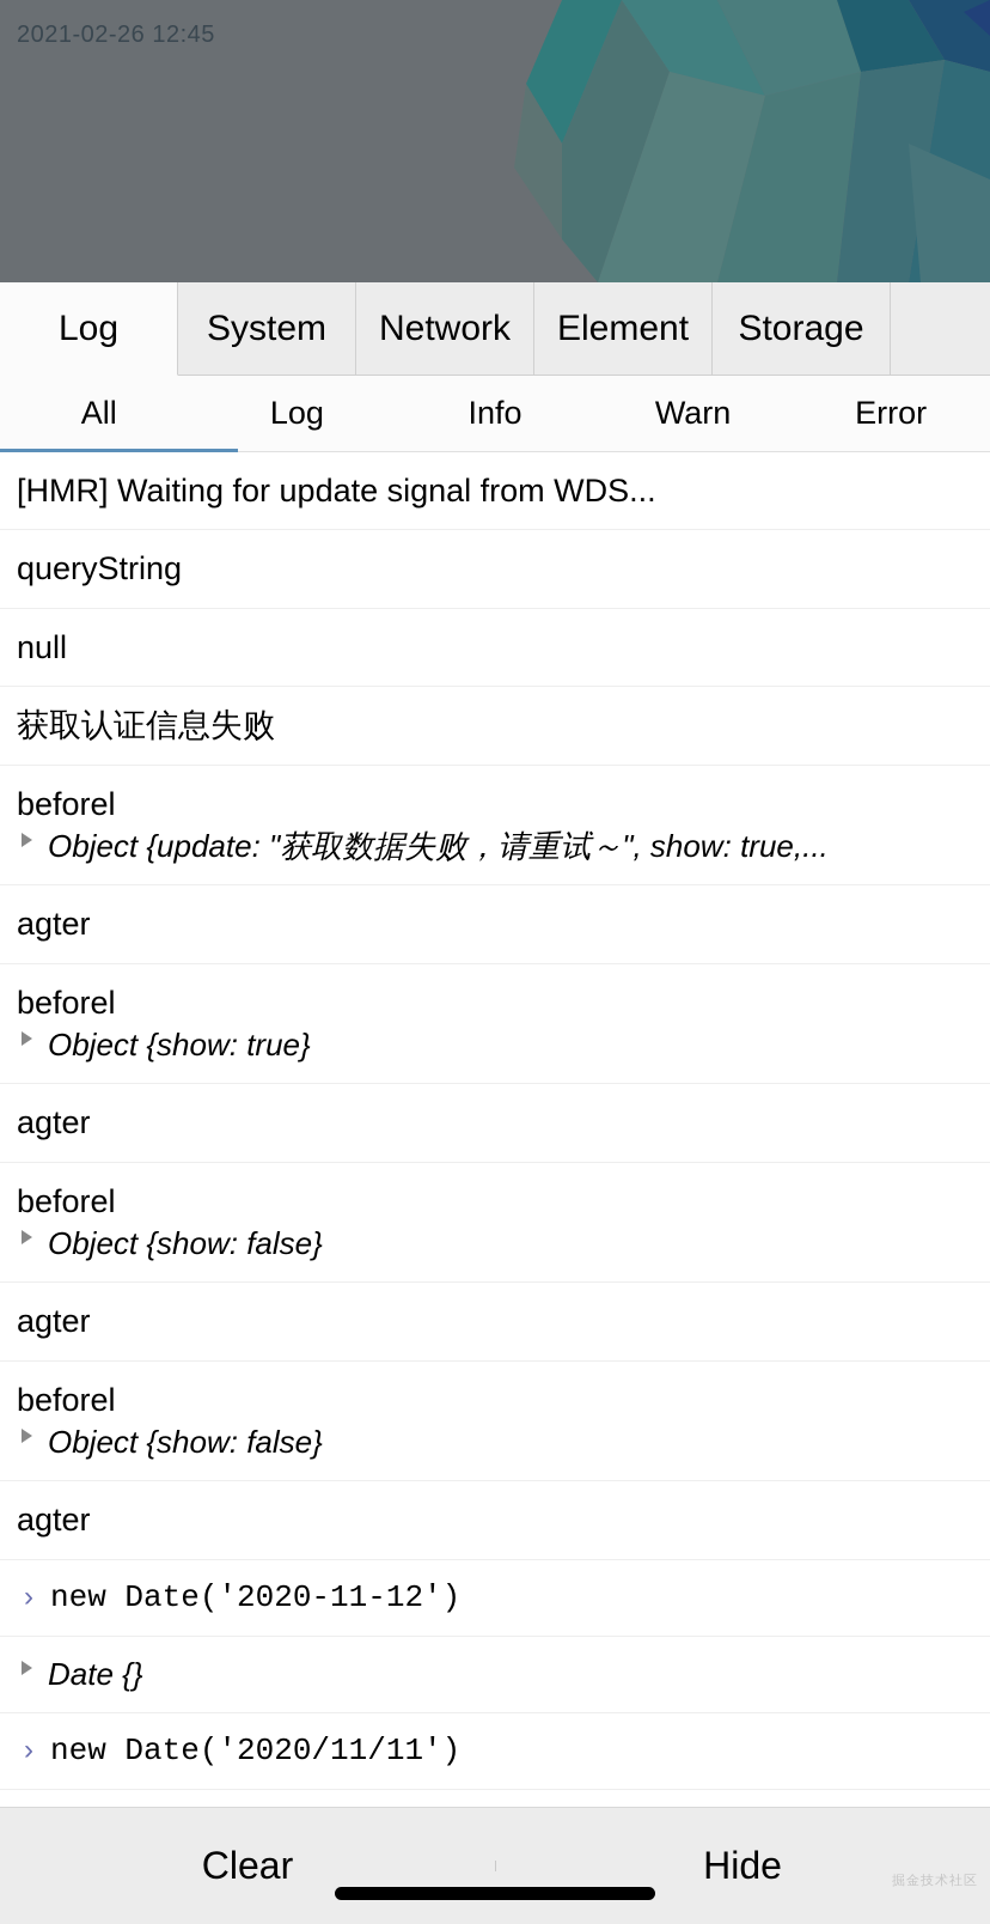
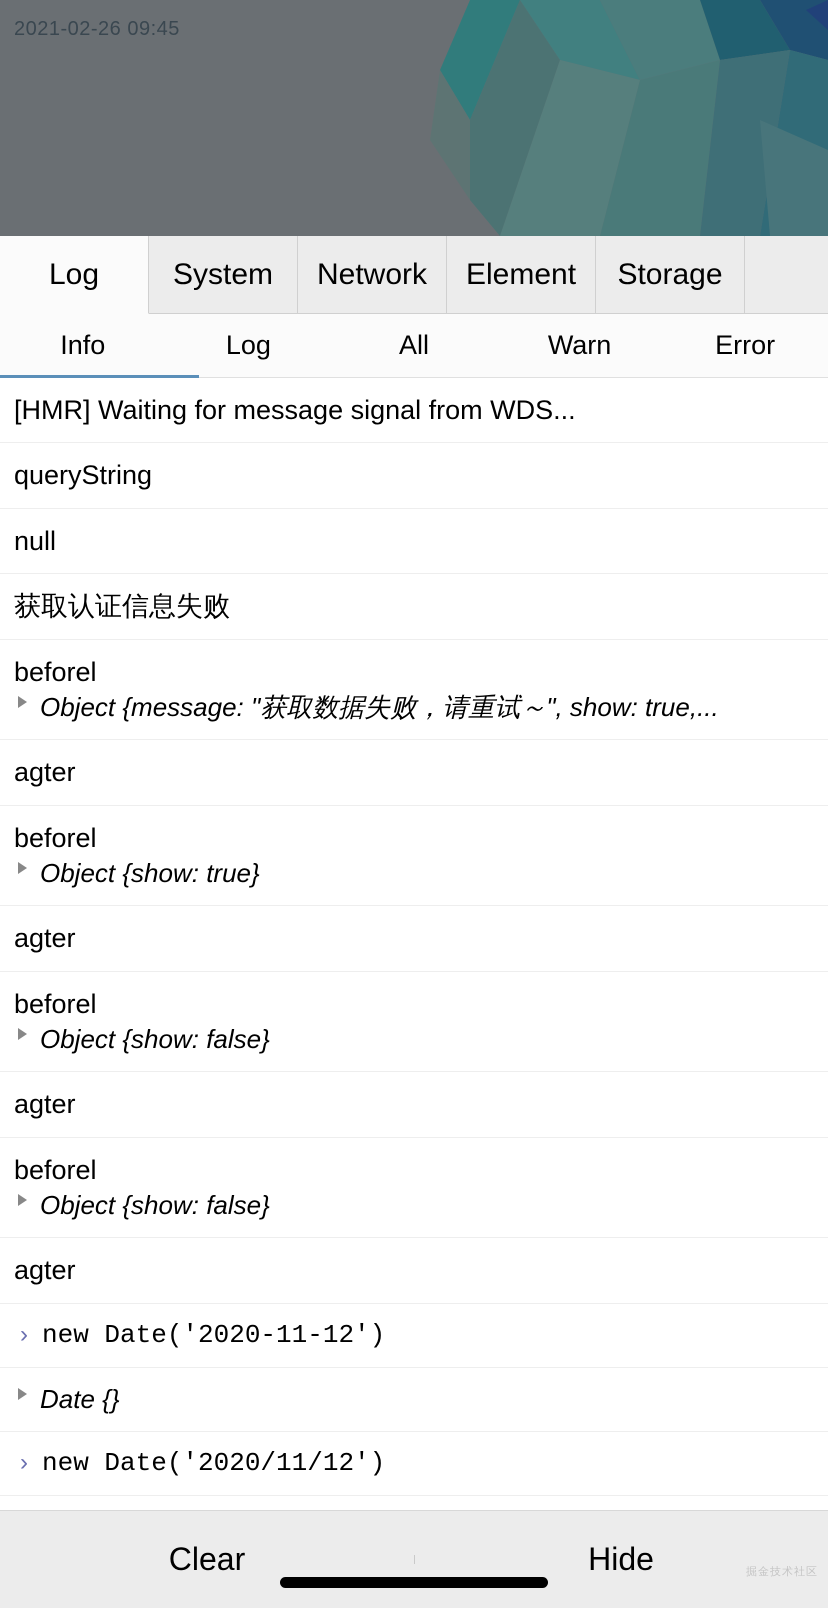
- 2021-02-26 12:45
+ 2021-02-26 09:45
  Log
  System
  Network
  Element
  Storage
- All
+ Info
  Log
- Info
+ All
  Warn
  Error
- [HMR] Waiting for update signal from WDS...
+ [HMR] Waiting for message signal from WDS...
  queryString
  null
  获取认证信息失败
  beforel
- Object {update: "获取数据失败，请重试～", show: true,...
+ Object {message: "获取数据失败，请重试～", show: true,...
  agter
  beforel
  Object {show: true}
  agter
  beforel
  Object {show: false}
  agter
  beforel
  Object {show: false}
  agter
  ›
  new Date('2020-11-12')
  Date {}
  ›
- new Date('2020/11/11')
+ new Date('2020/11/12')
  Clear
  Hide
  掘金技术社区
